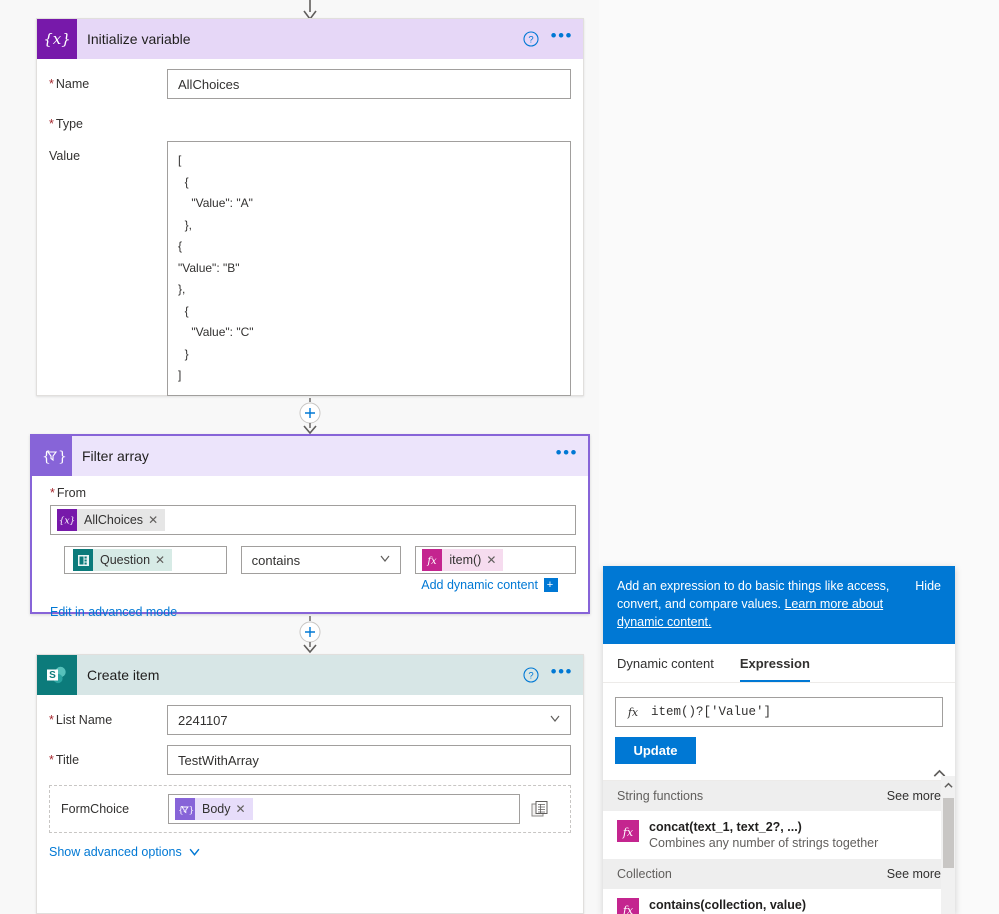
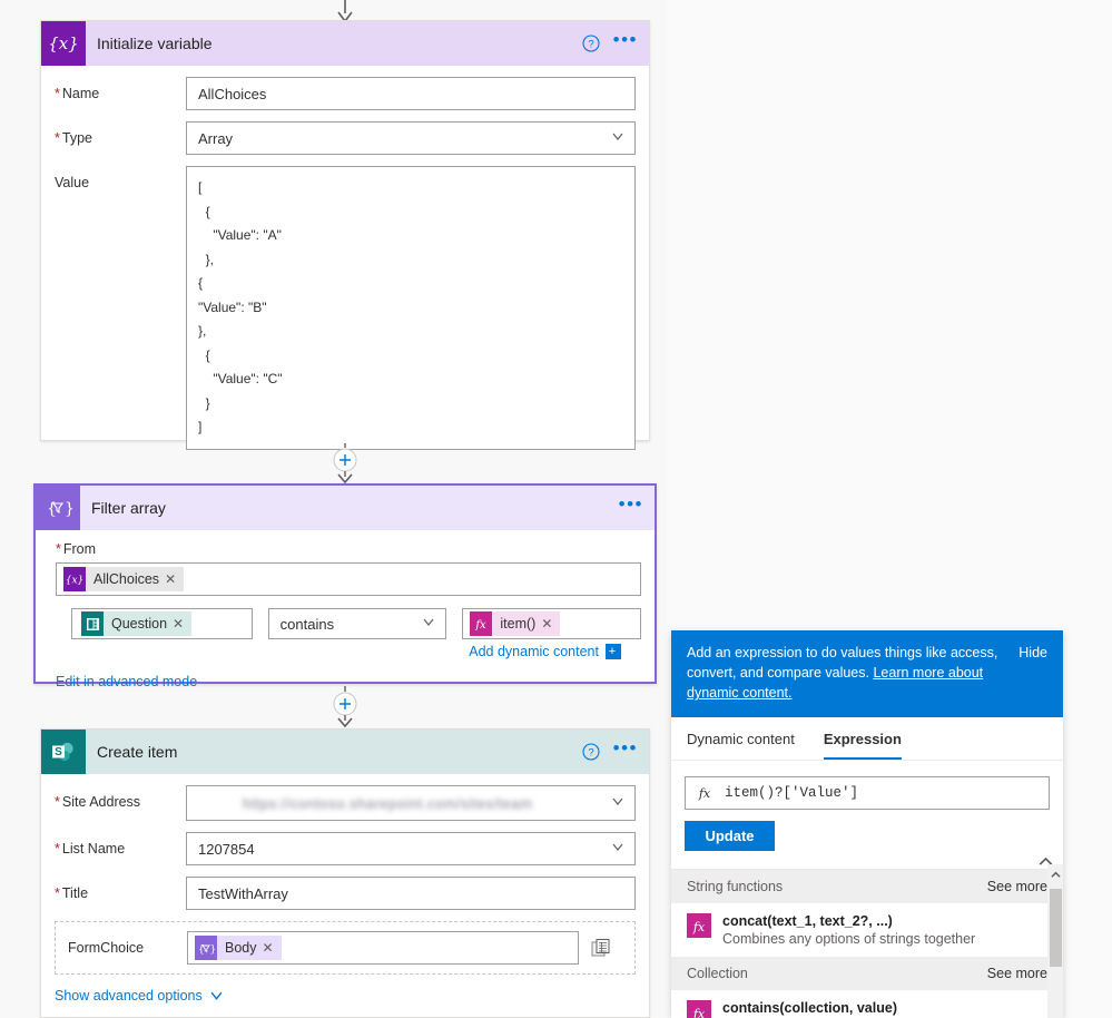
  {x}
  Initialize variable
  ?
  •••
  * Name
  AllChoices
  * Type
+ Array
  Value
  [
  {
  "Value": "A"
  },
  {
  "Value": "B"
  },
  {
  "Value": "C"
  }
  ]
  {
  }
  Filter array
  •••
  * From
  {x}
  AllChoices
  ✕
  Question
  ✕
  contains
  fx
  item()
  ✕
  Add dynamic content
  +
  Edit in advanced mode
  S
  Create item
  ?
  •••
+ * Site Address
+ https://contoso.sharepoint.com/sites/team
  * List Name
- 2241107
+ 1207854
  * Title
  TestWithArray
  FormChoice
  {
  }
  Body
  ✕
  Show advanced options
- Add an expression to do basic things like access, convert, and compare values. Learn more about dynamic content.
+ Add an expression to do values things like access, convert, and compare values. Learn more about dynamic content.
  Hide
  Dynamic content
  Expression
  fx
  item()?['Value']
  Update
  String functions
  See more
  fx
  concat(text_1, text_2?, ...)
- Combines any number of strings together
+ Combines any options of strings together
  Collection
  See more
  fx
  contains(collection, value)
